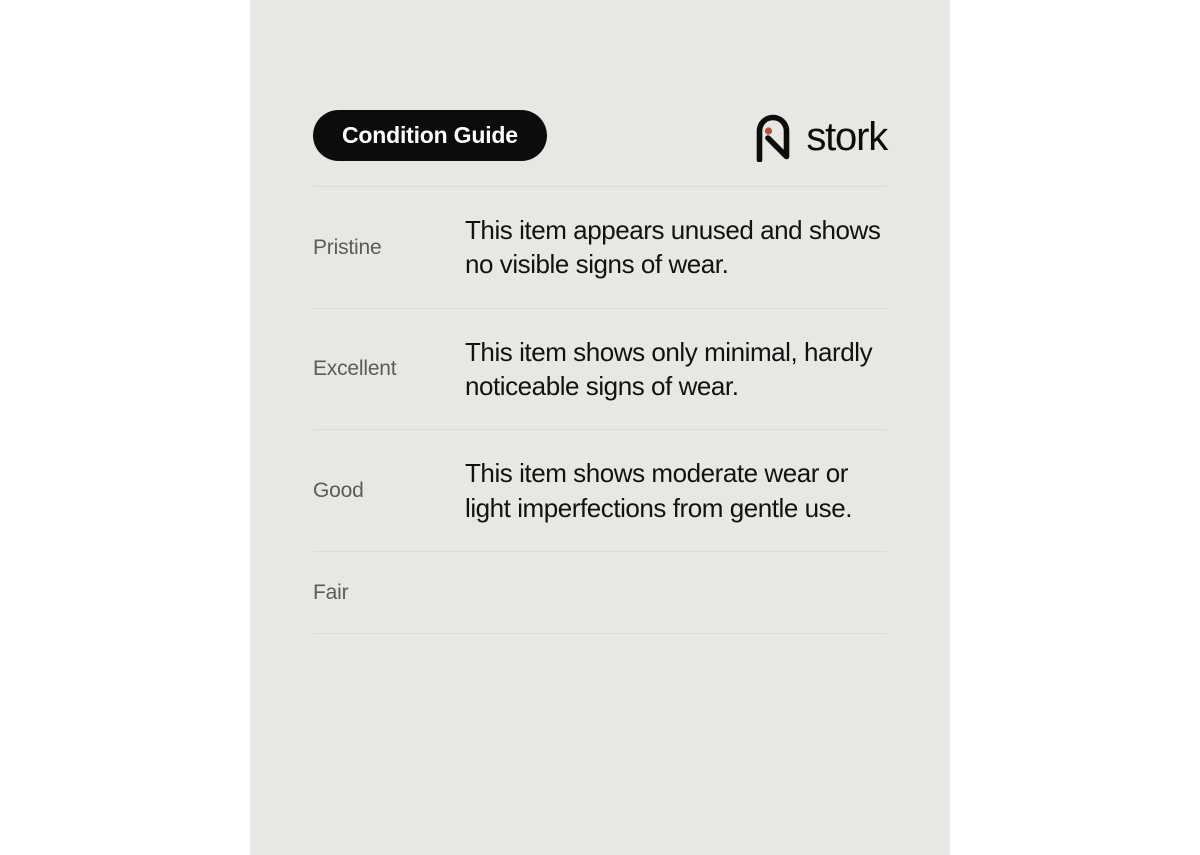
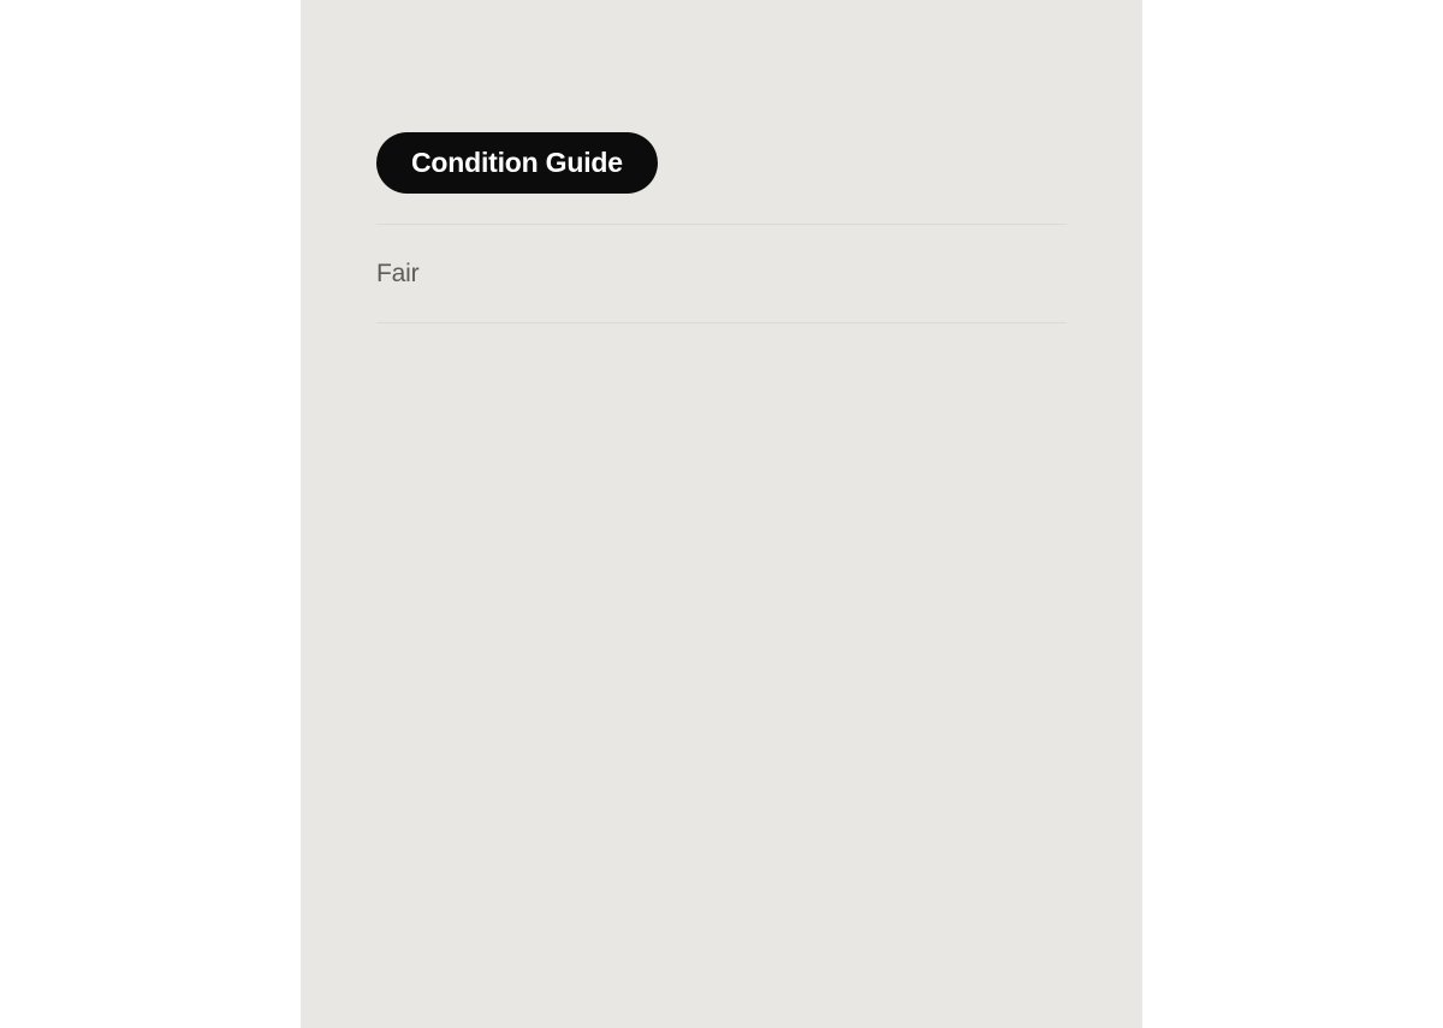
  Condition Guide
- stork
- Pristine
- This item appears unused and shows no visible signs of wear.
- Excellent
- This item shows only minimal, hardly noticeable signs of wear.
- Good
- This item shows moderate wear or light imperfections from gentle use.
  Fair
